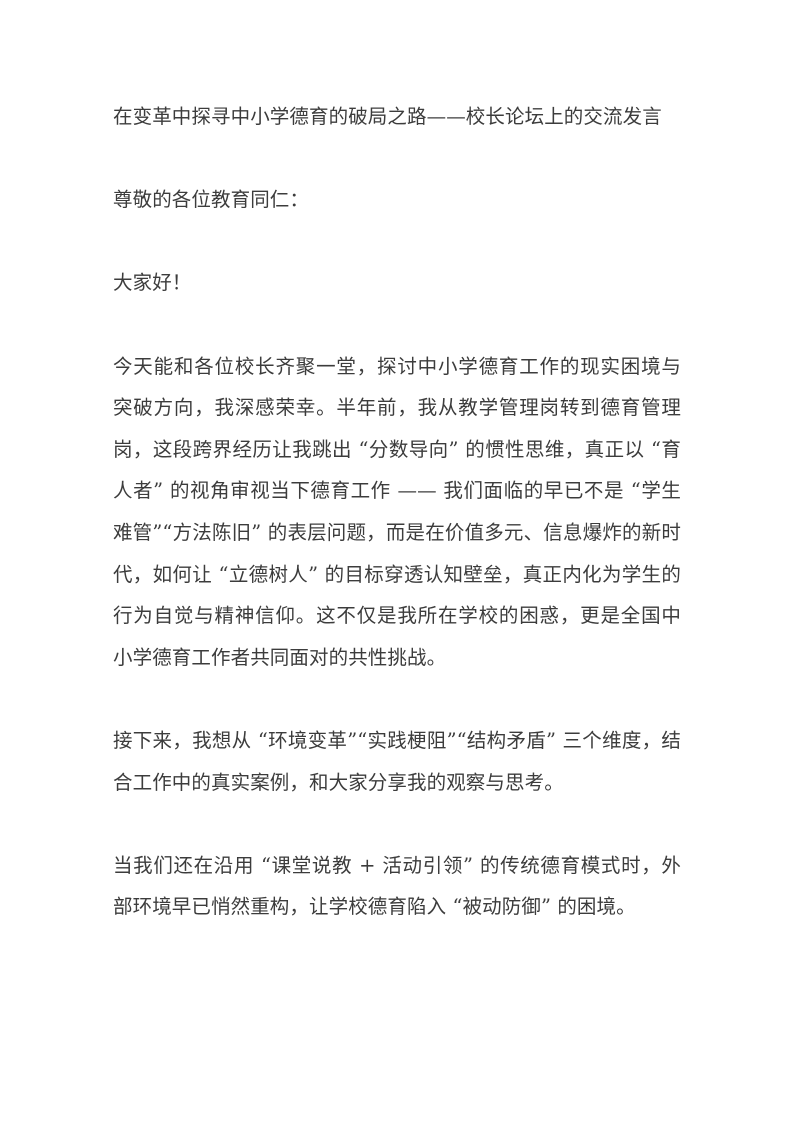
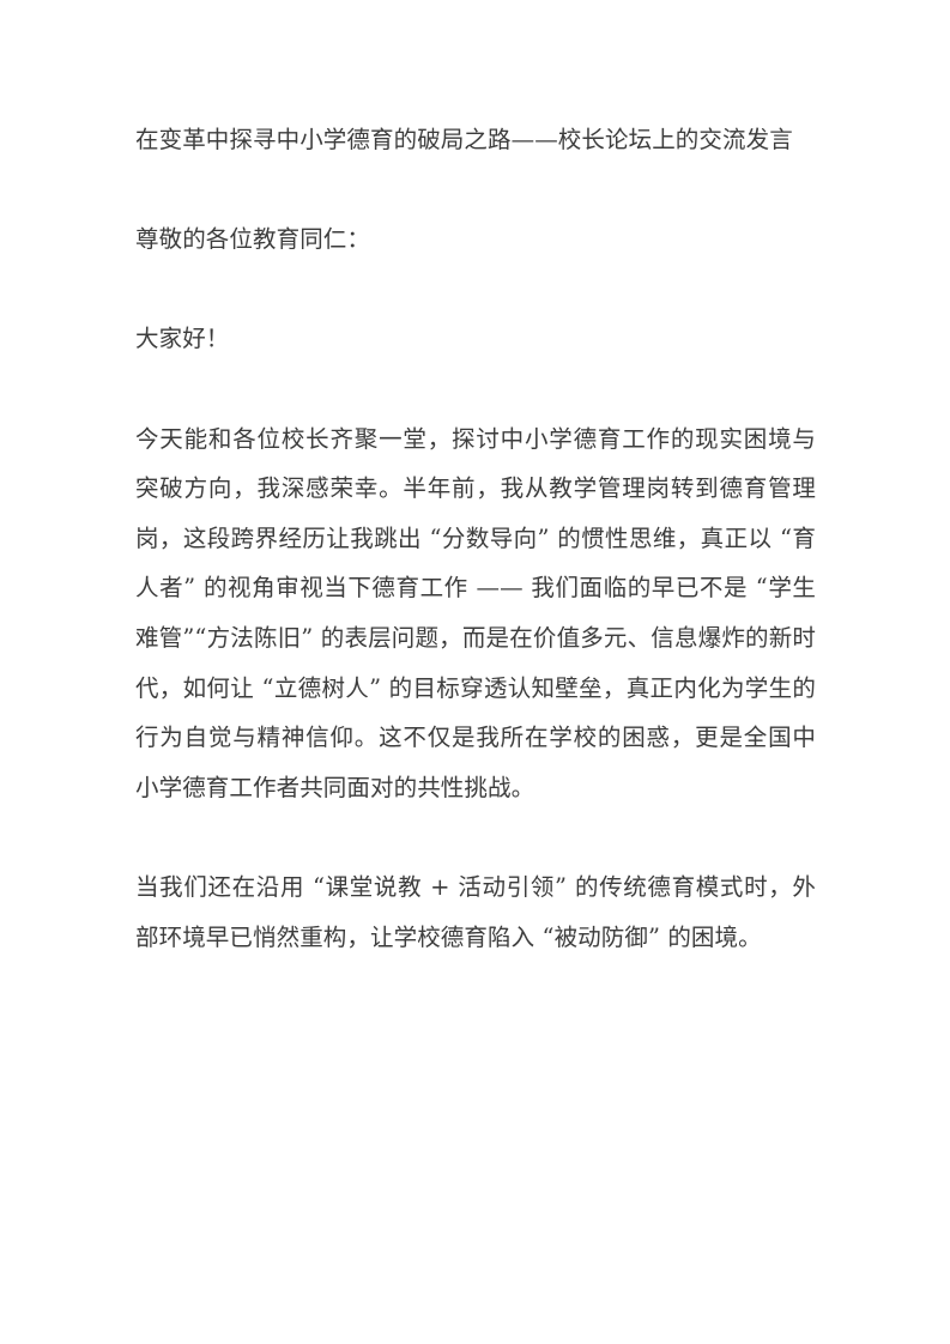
  在变革中探寻中小学德育的破局之路——校长论坛上的交流发言
  尊敬的各位教育同仁：
  大家好！
  今天能和各位校长齐聚一堂，探讨中小学德育工作的现实困境与突破方向，我深感荣幸。半年前，我从教学管理岗转到德育管理岗，这段跨界经历让我跳出 “分数导向” 的惯性思维，真正以 “育人者” 的视角审视当下德育工作 —— 我们面临的早已不是 “学生难管”“方法陈旧” 的表层问题，而是在价值多元、信息爆炸的新时代，如何让 “立德树人” 的目标穿透认知壁垒，真正内化为学生的行为自觉与精神信仰。这不仅是我所在学校的困惑，更是全国中小学德育工作者共同面对的共性挑战。
- 接下来，我想从 “环境变革”“实践梗阻”“结构矛盾” 三个维度，结合工作中的真实案例，和大家分享我的观察与思考。
  当我们还在沿用 “课堂说教 + 活动引领” 的传统德育模式时，外部环境早已悄然重构，让学校德育陷入 “被动防御” 的困境。
